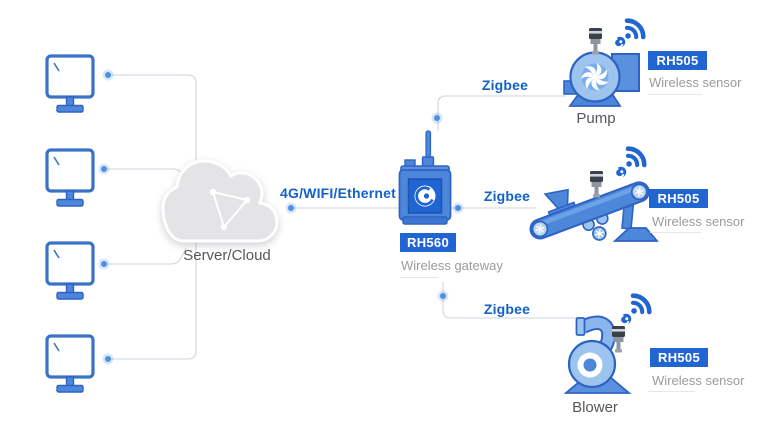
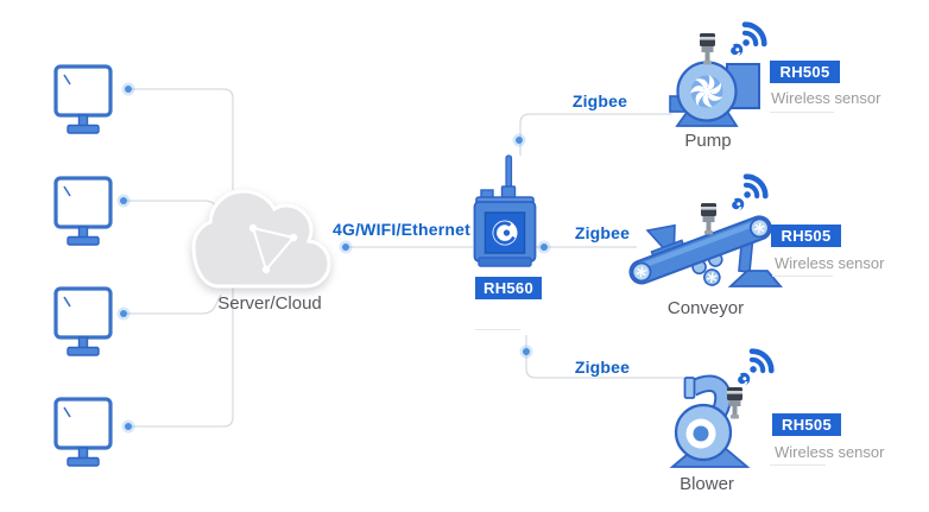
  4G/WIFI/Ethernet
  Zigbee
  Zigbee
  Zigbee
  Server/Cloud
  Pump
+ Conveyor
  Blower
  RH560
- Wireless gateway
  RH505
  Wireless sensor
  RH505
  Wireless sensor
  RH505
  Wireless sensor
